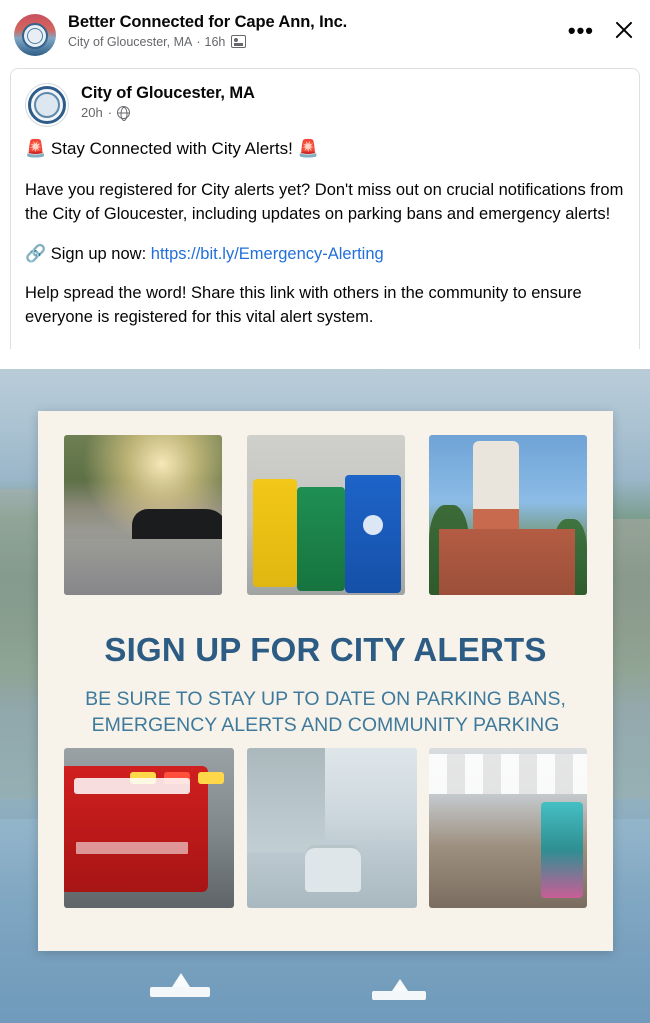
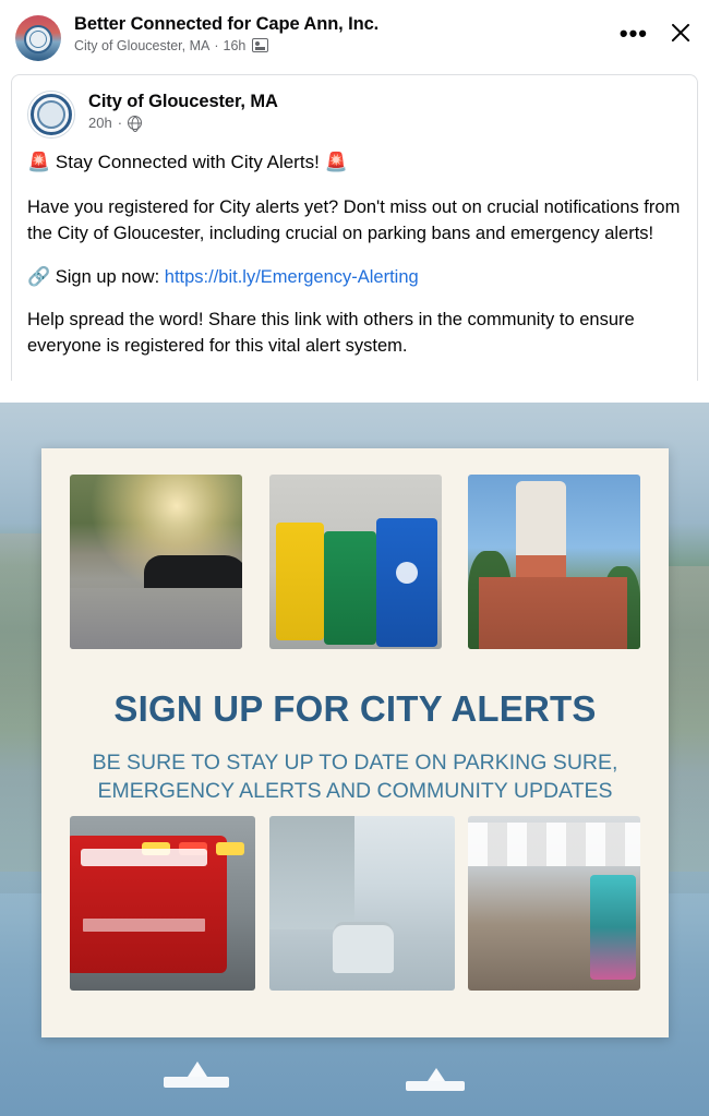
  Better Connected for Cape Ann, Inc.
  City of Gloucester, MA
  ·
  16h
  •••
  City of Gloucester, MA
  20h
  ·
  🚨 Stay Connected with City Alerts! 🚨
- Have you registered for City alerts yet? Don't miss out on crucial notifications from the City of Gloucester, including updates on parking bans and emergency alerts!
+ Have you registered for City alerts yet? Don't miss out on crucial notifications from the City of Gloucester, including crucial on parking bans and emergency alerts!
  🔗 Sign up now: https://bit.ly/Emergency-Alerting
  Help spread the word! Share this link with others in the community to ensure everyone is registered for this vital alert system.
  SIGN UP FOR CITY ALERTS
- BE SURE TO STAY UP TO DATE ON PARKING BANS,
+ BE SURE TO STAY UP TO DATE ON PARKING SURE,
- EMERGENCY ALERTS AND COMMUNITY PARKING
+ EMERGENCY ALERTS AND COMMUNITY UPDATES
